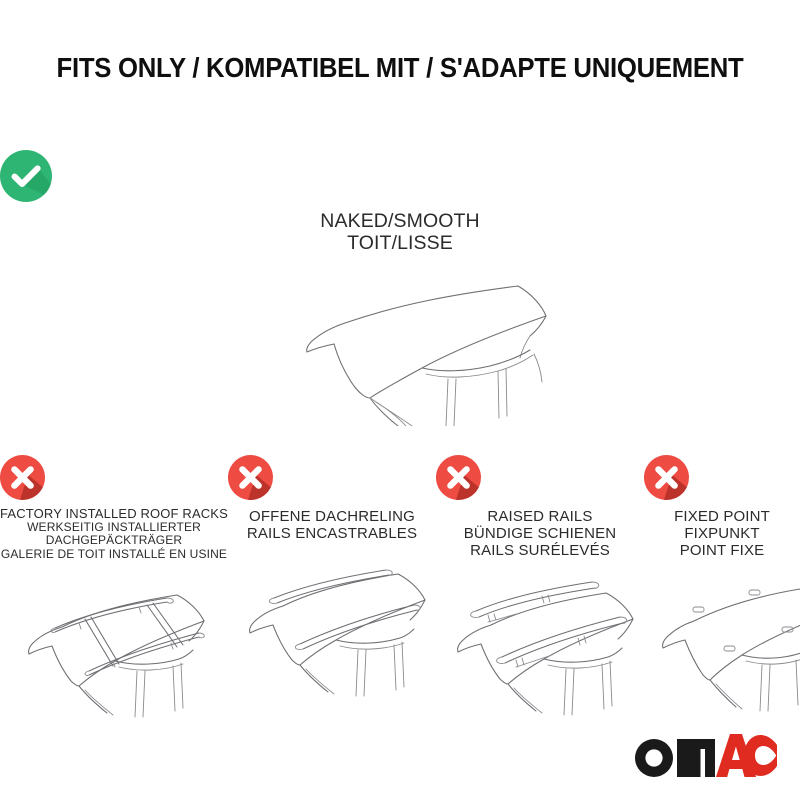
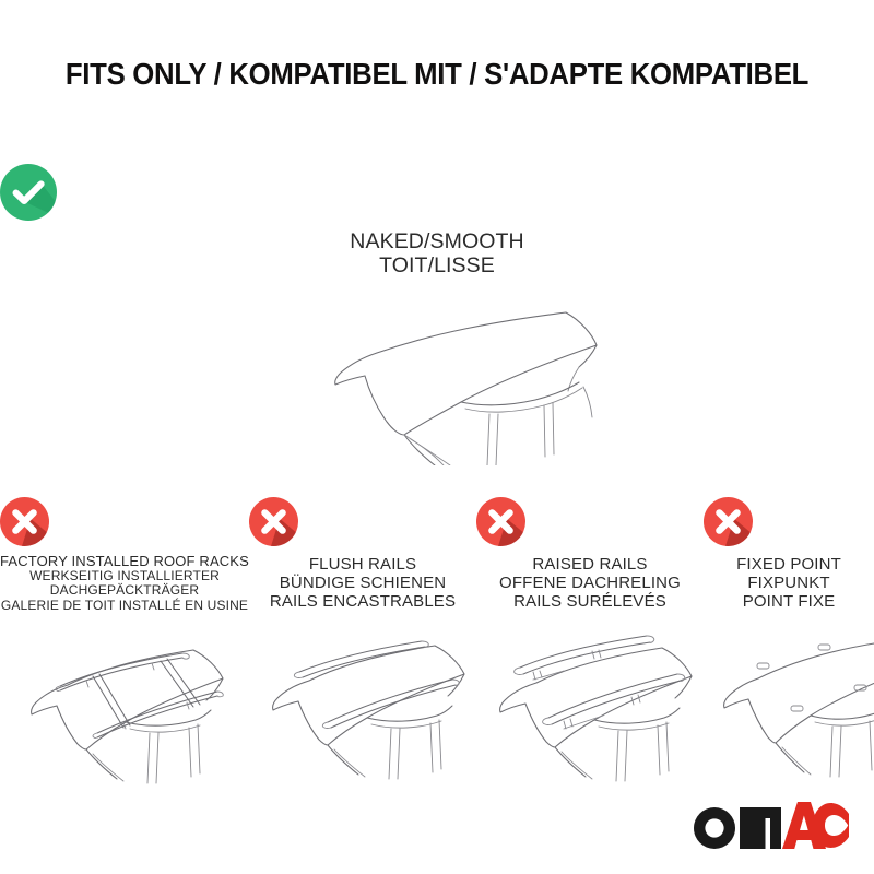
- FITS ONLY / KOMPATIBEL MIT / S'ADAPTE UNIQUEMENT
+ FITS ONLY / KOMPATIBEL MIT / S'ADAPTE KOMPATIBEL
  NAKED/SMOOTH
  TOIT/LISSE
  FACTORY INSTALLED ROOF RACKS
  WERKSEITIG INSTALLIERTER
  DACHGEPÄCKTRÄGER
  GALERIE DE TOIT INSTALLÉ EN USINE
+ FLUSH RAILS
- OFFENE DACHRELING
+ BÜNDIGE SCHIENEN
  RAILS ENCASTRABLES
  RAISED RAILS
- BÜNDIGE SCHIENEN
+ OFFENE DACHRELING
  RAILS SURÉLEVÉS
  FIXED POINT
  FIXPUNKT
  POINT FIXE
